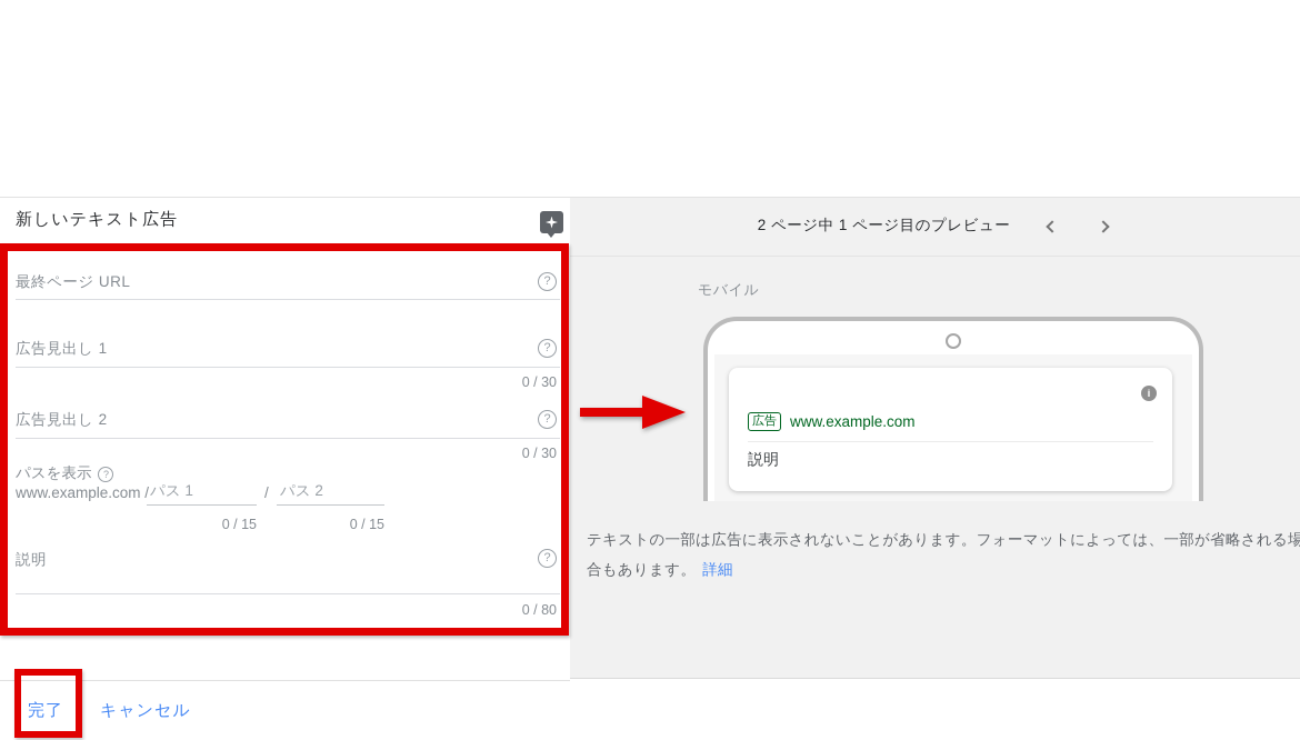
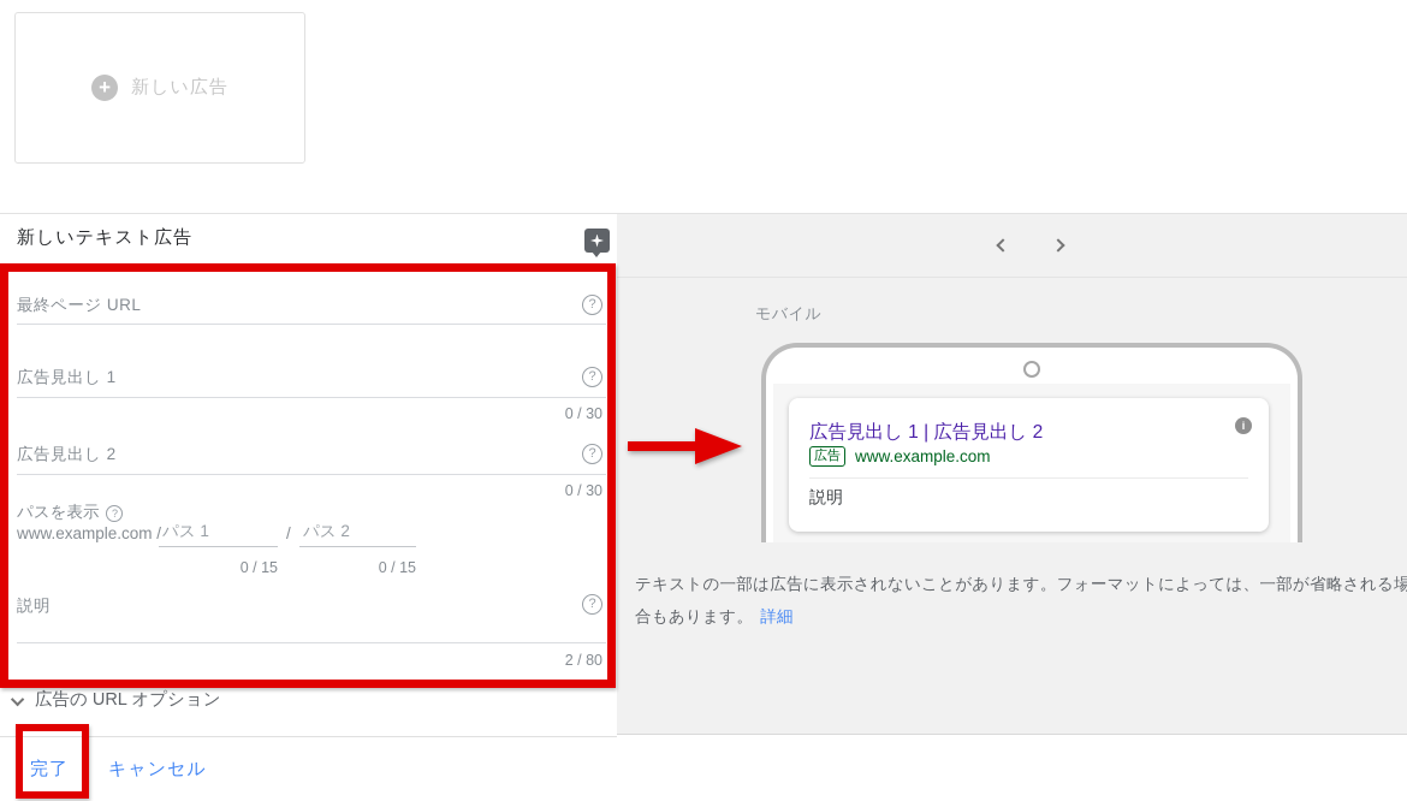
+ +
+ 新しい広告
  新しいテキスト広告
  最終ページ URL
  ?
  広告見出し 1
  ?
  0 / 30
  広告見出し 2
  ?
  0 / 30
  パスを表示
  ?
  www.example.com /
  パス 1
  /
  パス 2
  0 / 15
  0 / 15
  説明
  ?
- 0 / 80
+ 2 / 80
+ 広告の URL オプション
  完了
  キャンセル
- 2 ページ中 1 ページ目のプレビュー
  モバイル
+ 広告見出し 1 | 広告見出し 2
  i
  広告
  www.example.com
  説明
  テキストの一部は広告に表示されないことがあります。フォーマットによっては、一部が省略される場合もあります。 詳細
